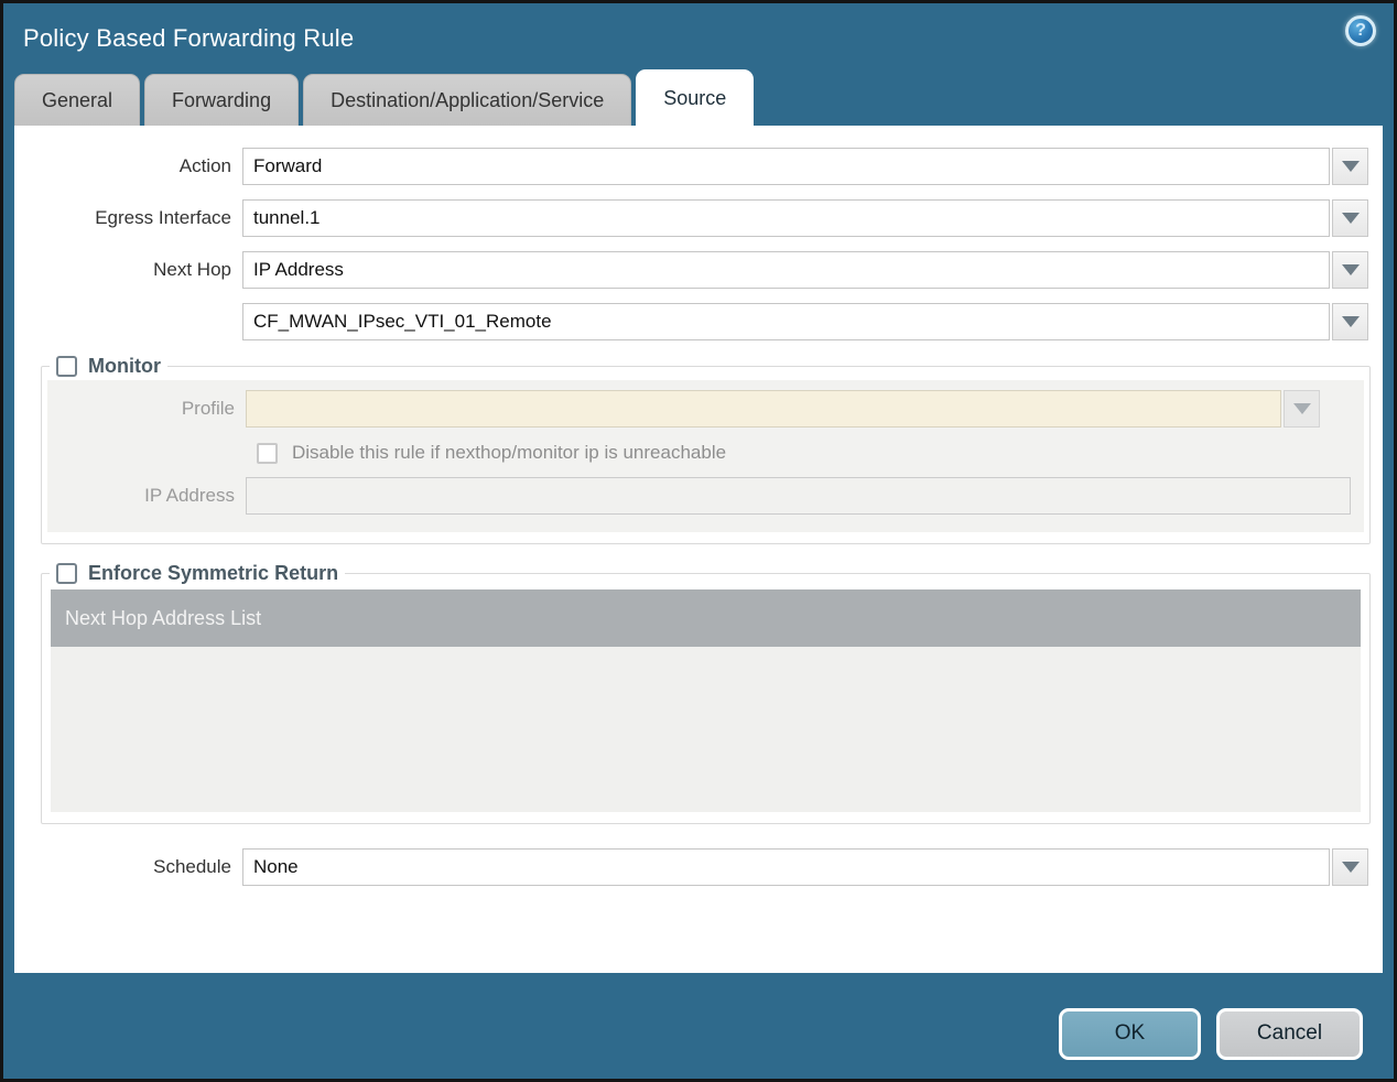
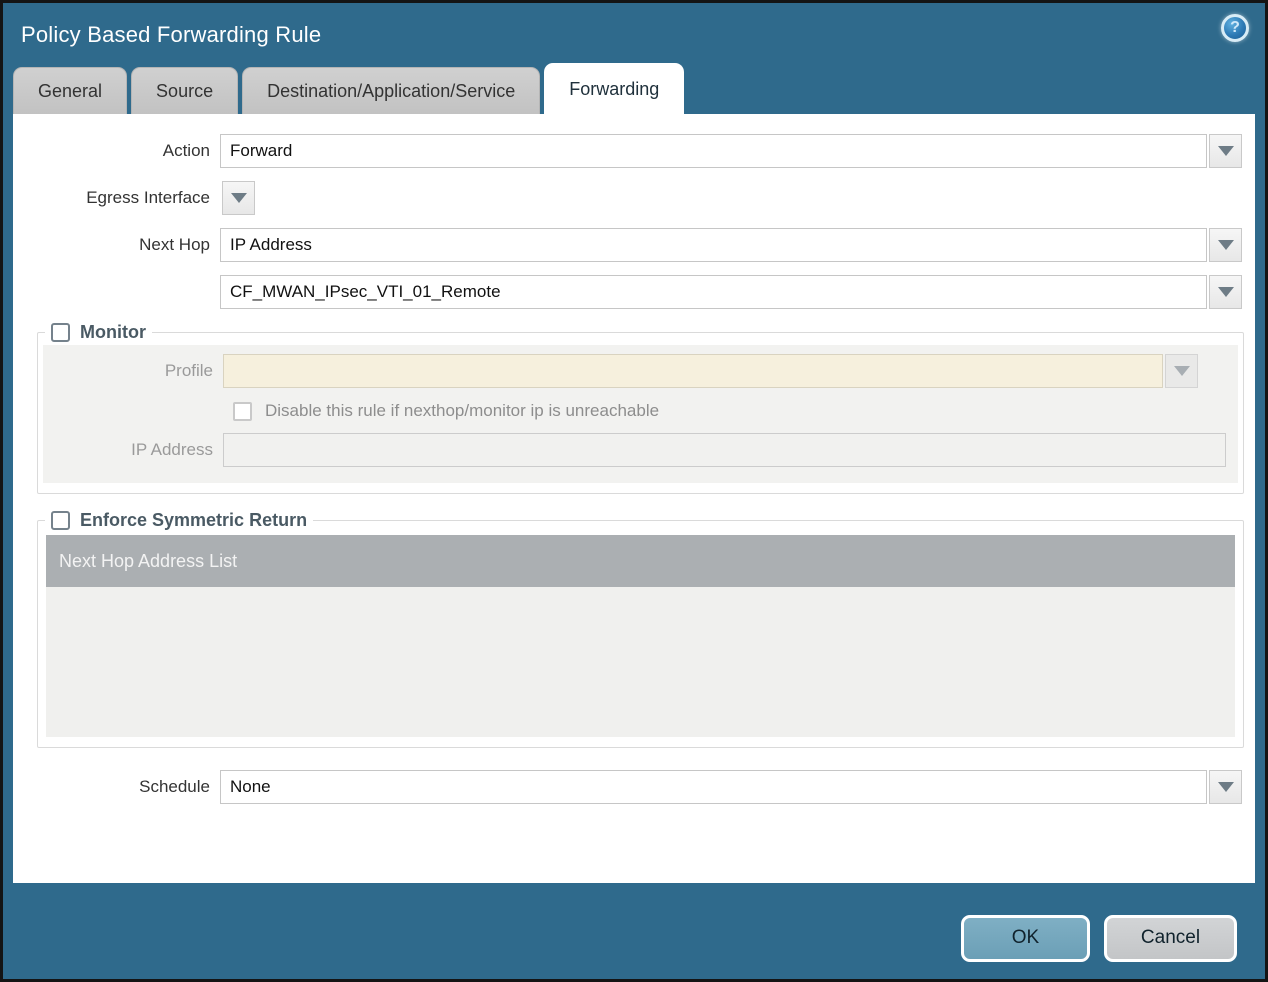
  Policy Based Forwarding Rule
  ?
  General
- Forwarding
+ Source
  Destination/Application/Service
- Source
+ Forwarding
  Action
  Forward
  Egress Interface
- tunnel.1
  Next Hop
  IP Address
  CF_MWAN_IPsec_VTI_01_Remote
  Monitor
  Profile
  Disable this rule if nexthop/monitor ip is unreachable
  IP Address
  Enforce Symmetric Return
  Next Hop Address List
  Schedule
  None
  OK
  Cancel
